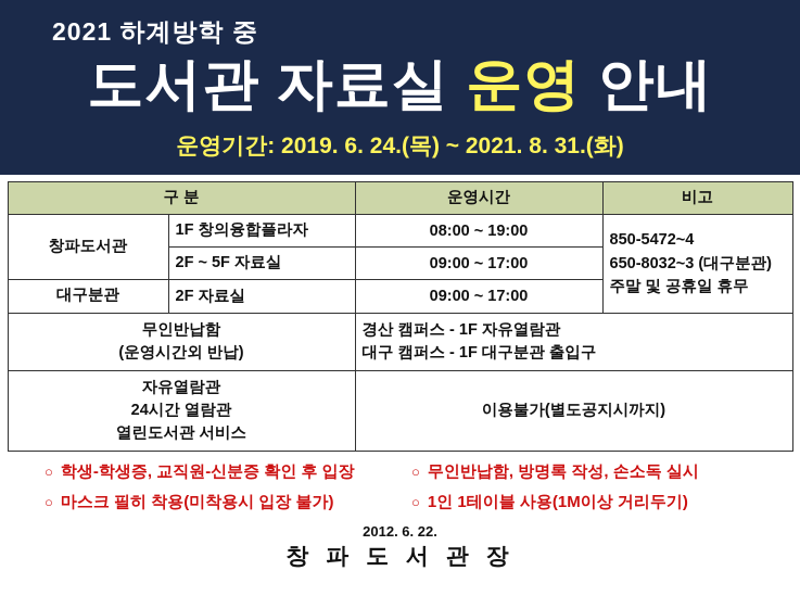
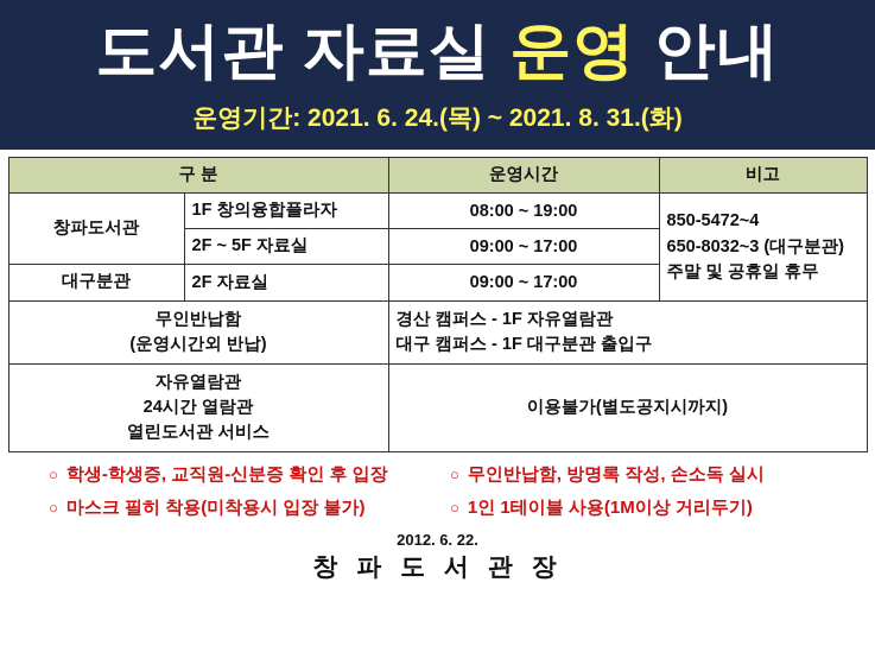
- 2021 하계방학 중
  도서관 자료실 운영 안내
- 운영기간: 2019. 6. 24.(목) ~ 2021. 8. 31.(화)
+ 운영기간: 2021. 6. 24.(목) ~ 2021. 8. 31.(화)
  구 분	운영시간	비고
  창파도서관	1F 창의융합플라자	08:00 ~ 19:00	850-5472~4 650-8032~3 (대구분관) 주말 및 공휴일 휴무
  2F ~ 5F 자료실	09:00 ~ 17:00
  대구분관	2F 자료실	09:00 ~ 17:00
  무인반납함 (운영시간외 반납)	경산 캠퍼스 - 1F 자유열람관 대구 캠퍼스 - 1F 대구분관 출입구
  자유열람관 24시간 열람관 열린도서관 서비스	이용불가(별도공지시까지)
  ○
  학생-학생증, 교직원-신분증 확인 후 입장
  ○
  무인반납함, 방명록 작성, 손소독 실시
  ○
  마스크 필히 착용(미착용시 입장 불가)
  ○
  1인 1테이블 사용(1M이상 거리두기)
  2012. 6. 22.
  창 파 도 서 관 장
